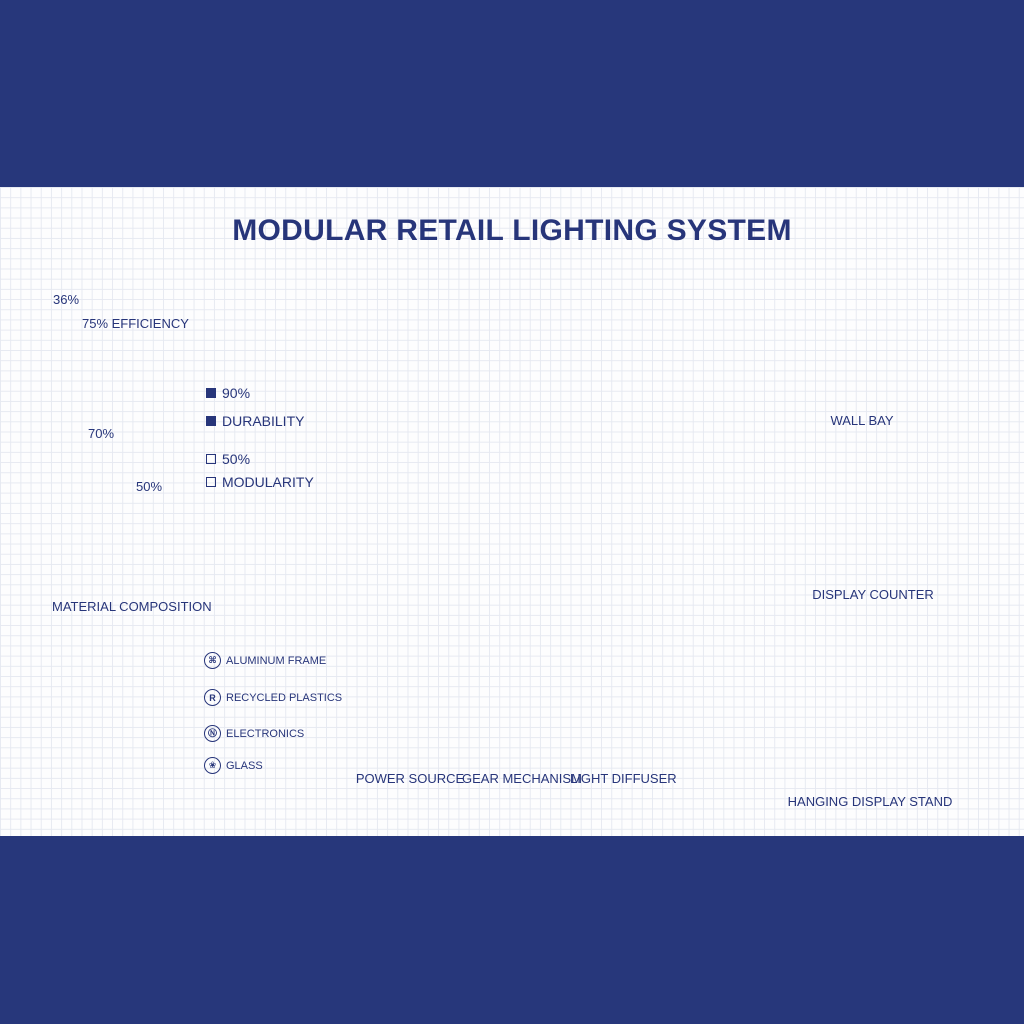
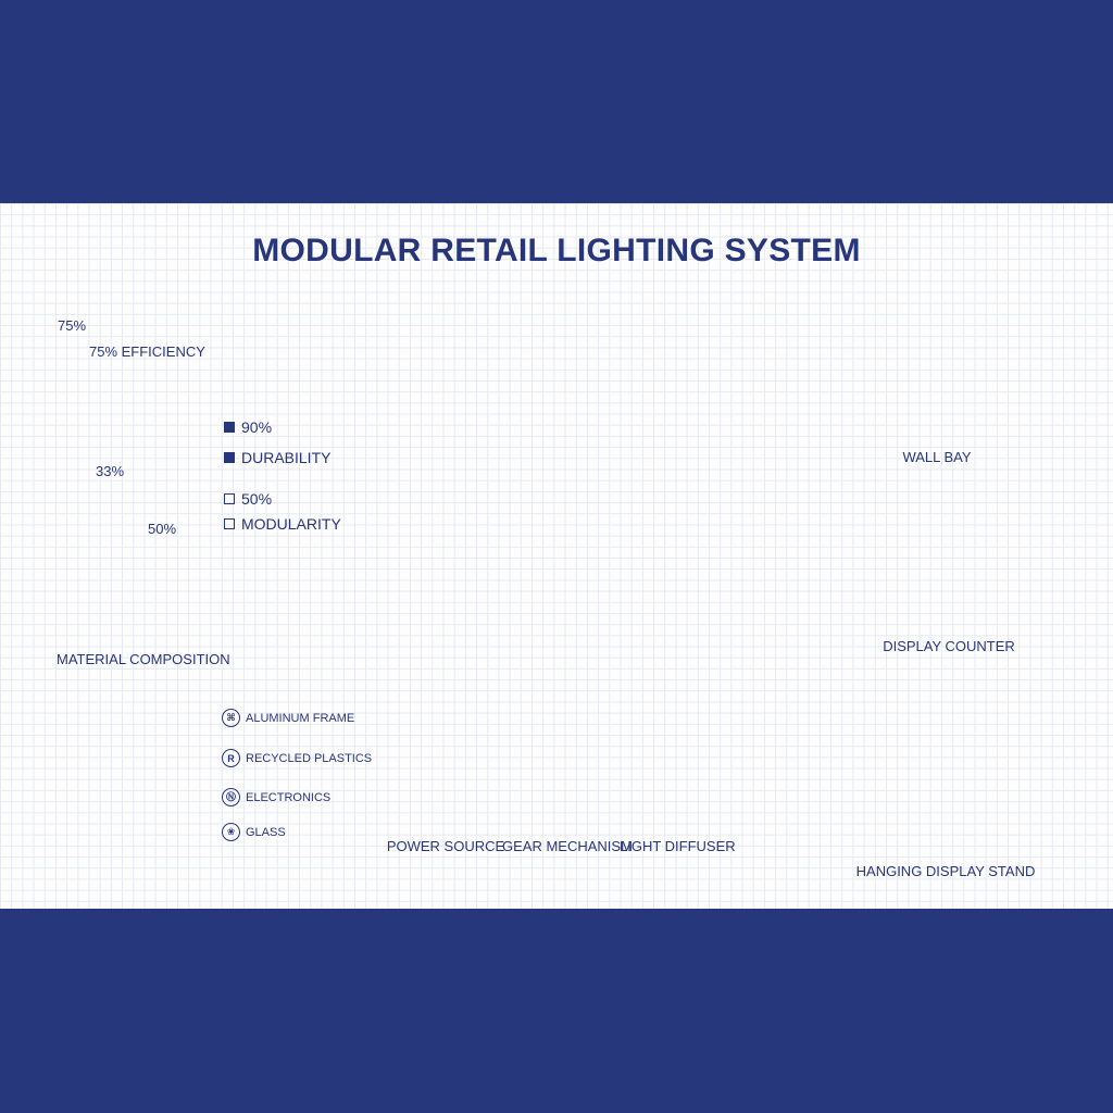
  MODULAR RETAIL LIGHTING SYSTEM
- 36%
+ 75%
  75% EFFICIENCY
- 70%
+ 33%
  50%
  90%
  DURABILITY
  50%
  MODULARITY
  MATERIAL COMPOSITION
  ⌘
  ALUMINUM FRAME
  R
  RECYCLED PLASTICS
  Ⓝ
  ELECTRONICS
  ❀
  GLASS
  POWER SOURCE
  GEAR MECHANIS
  LIGHT DIFFUSER
  WALL BAY
  DISPLAY COUNTER
  HANGING DISPLAY STAND
